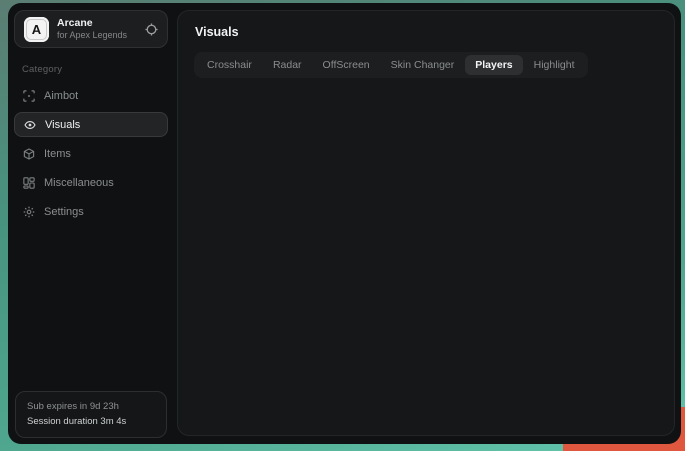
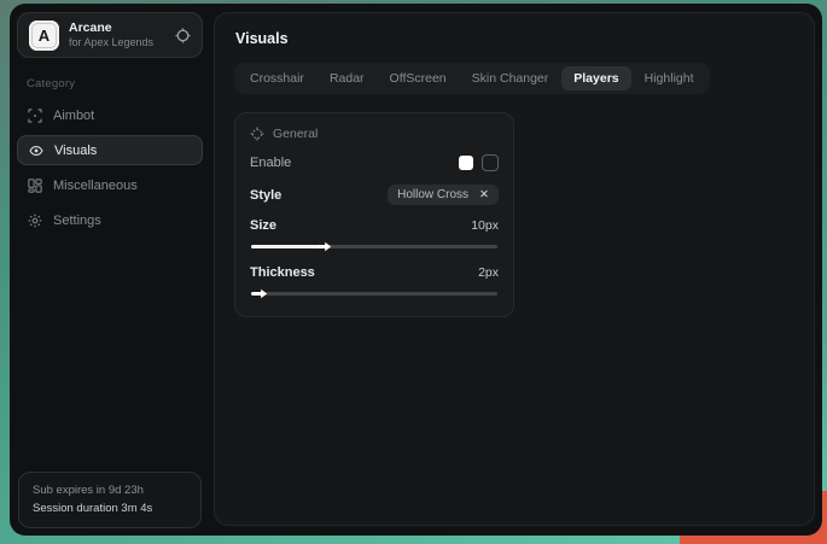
  A
  Arcane
  for Apex Legends
  Category
  Aimbot
  Visuals
- Items
  Miscellaneous
  Settings
  Sub expires in 9d 23h
  Session duration 3m 4s
  Visuals
  Crosshair
  Radar
  OffScreen
  Skin Changer
  Players
  Highlight
+ General
+ Enable
+ Style
+ Hollow Cross
+ ✕
+ Size
+ 10px
+ Thickness
+ 2px
